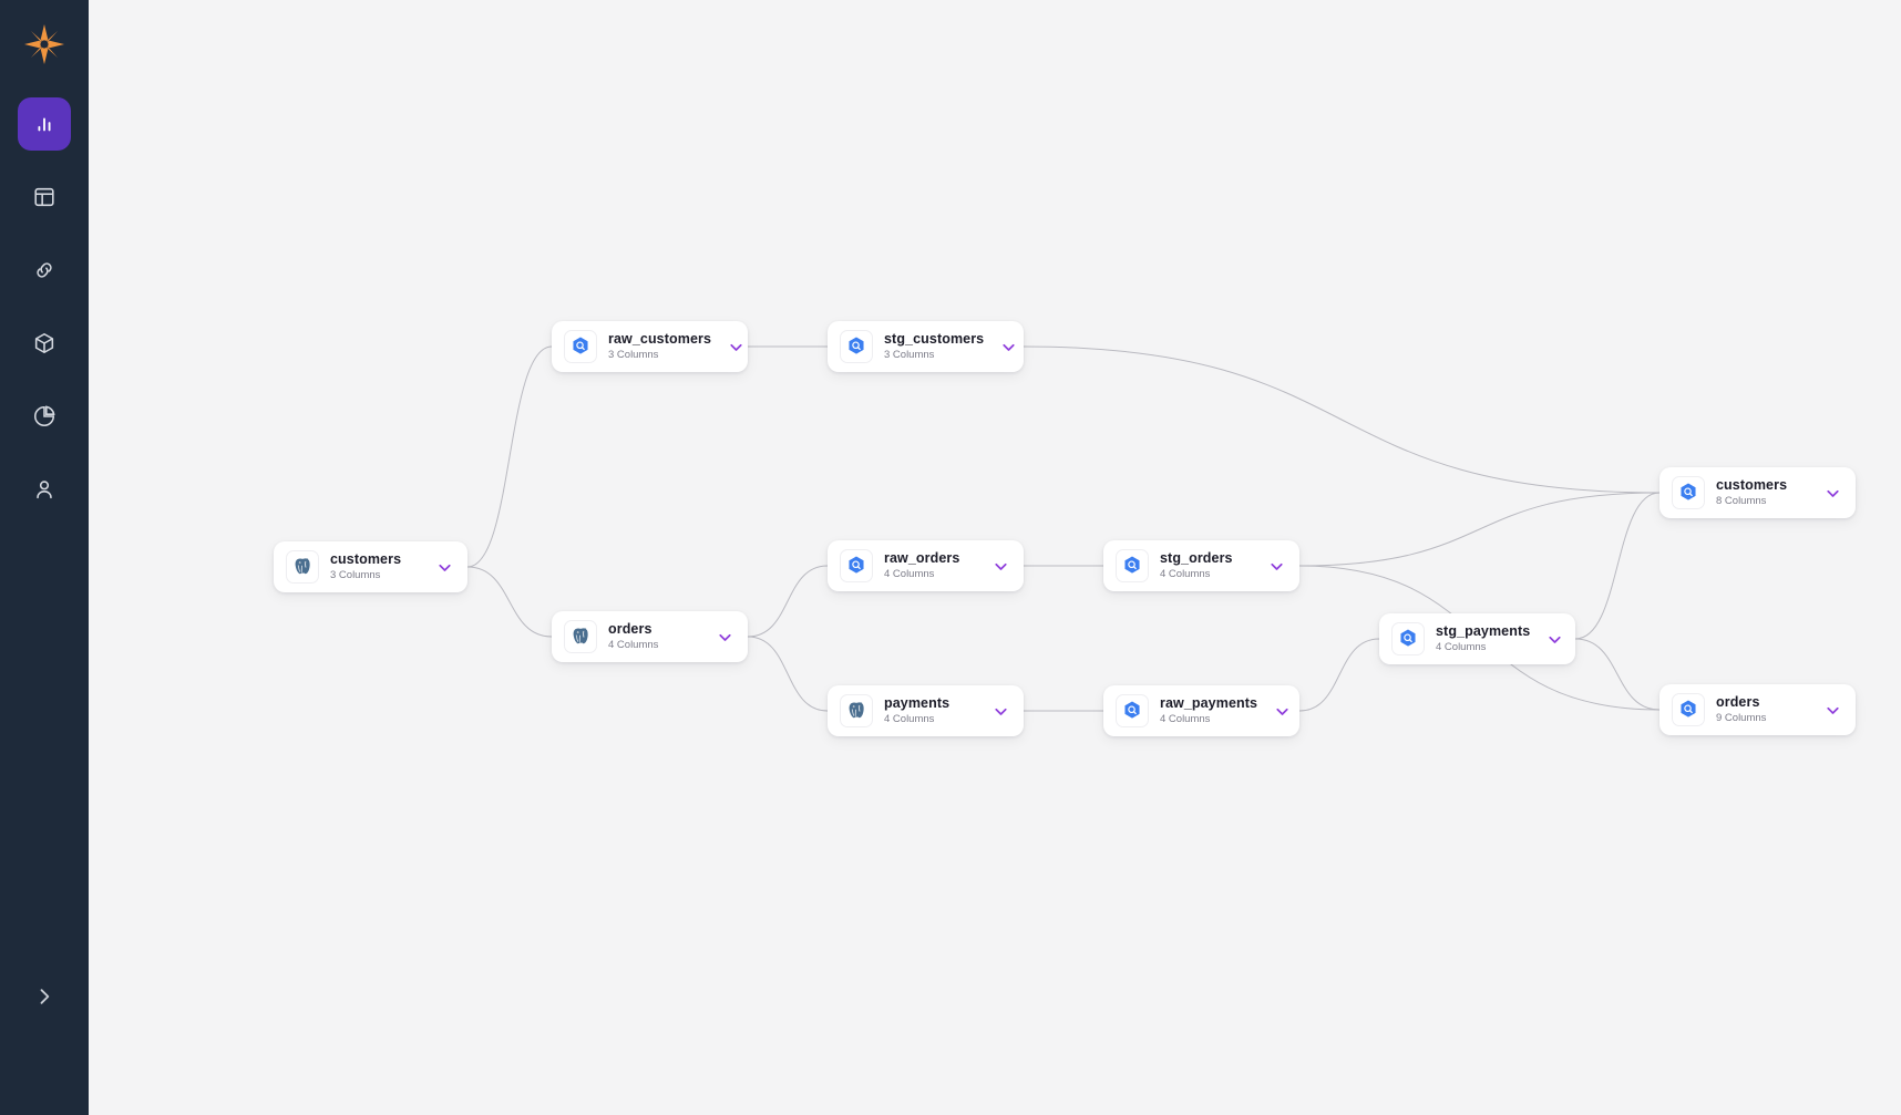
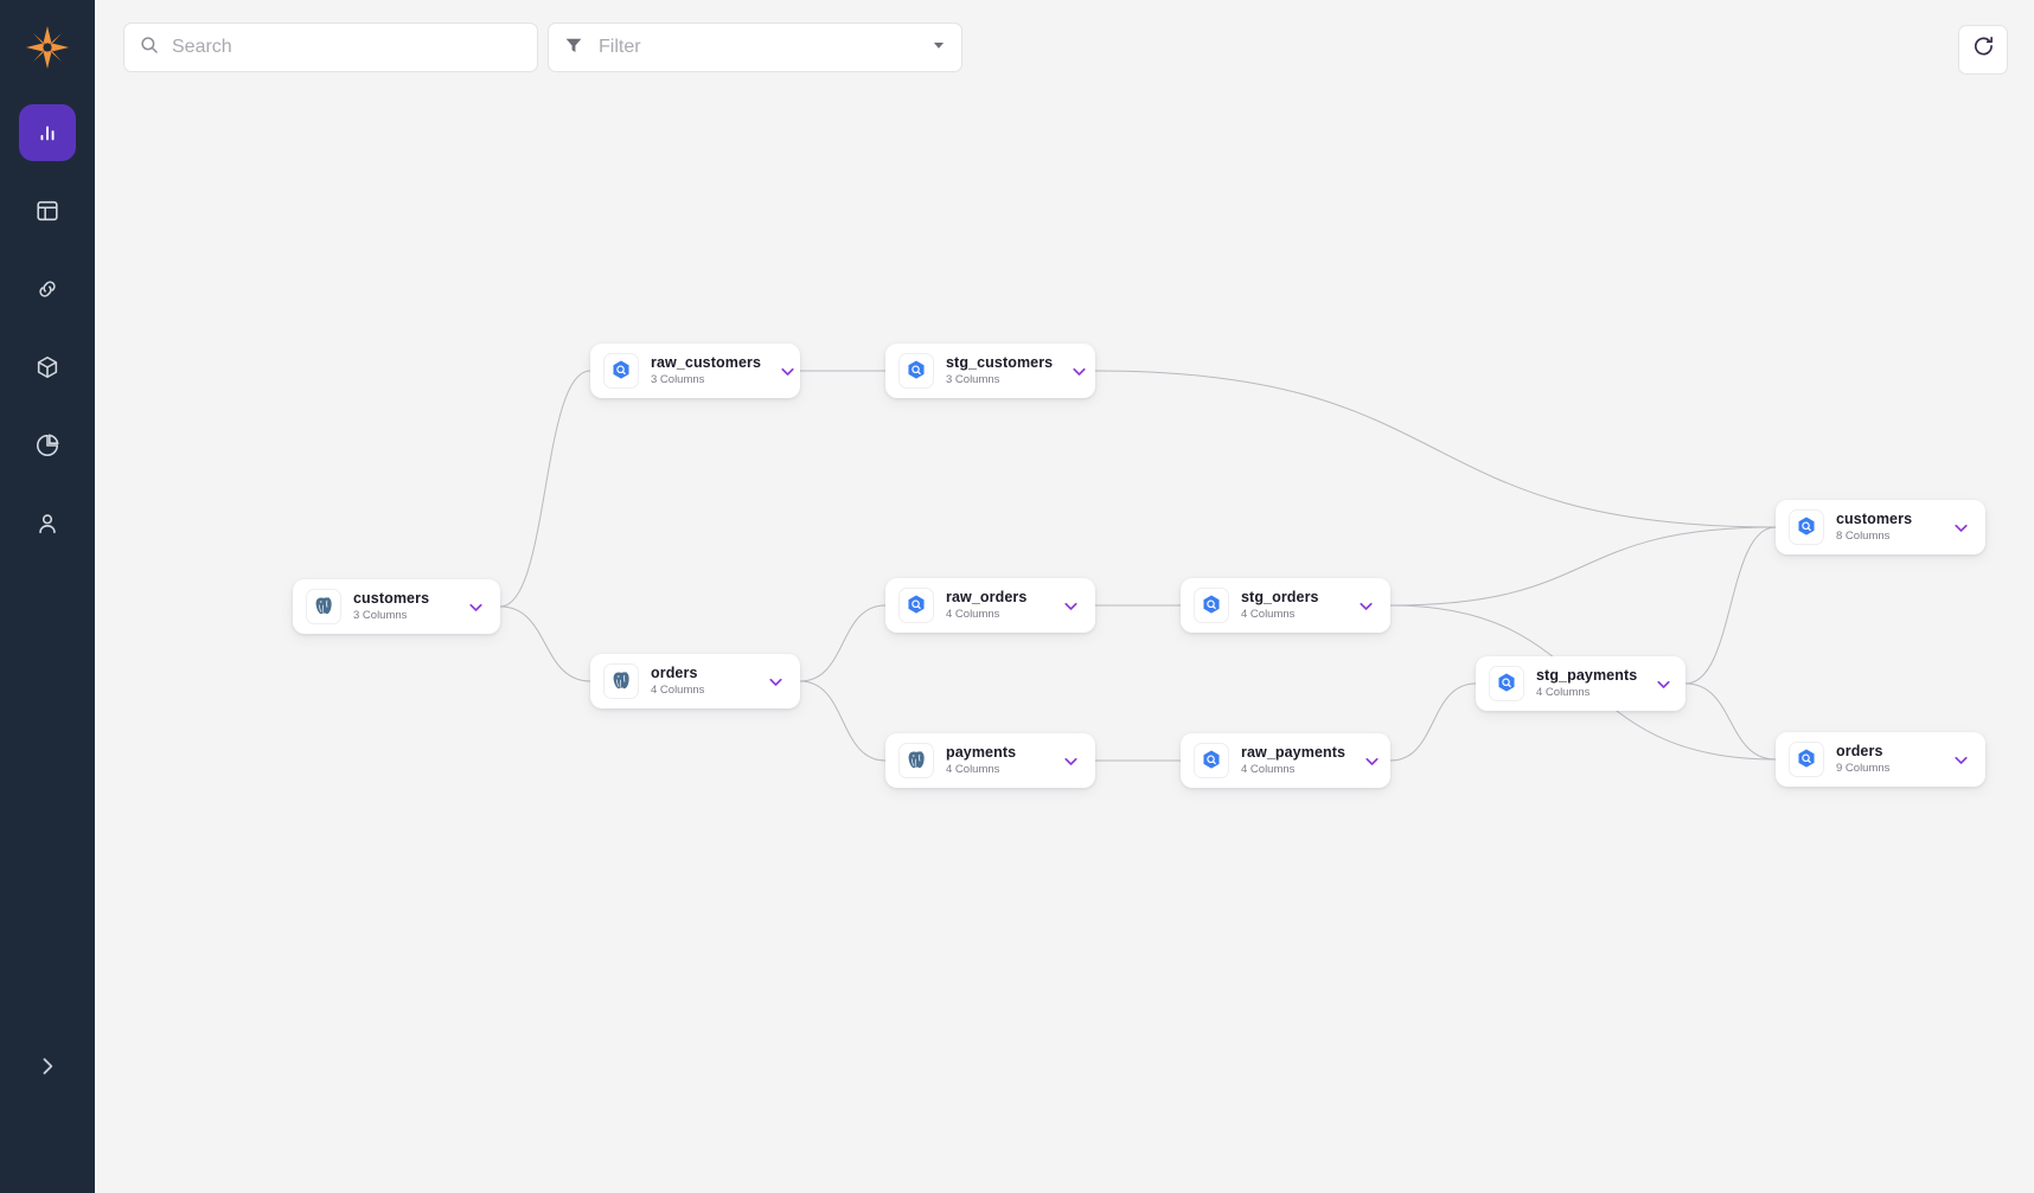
+ Search
+ Filter
  customers
  3 Columns
  raw_customers
  3 Columns
  orders
  4 Columns
  stg_customers
  3 Columns
  raw_orders
  4 Columns
  payments
  4 Columns
  stg_orders
  4 Columns
  raw_payments
  4 Columns
  stg_payments
  4 Columns
  customers
  8 Columns
  orders
  9 Columns
